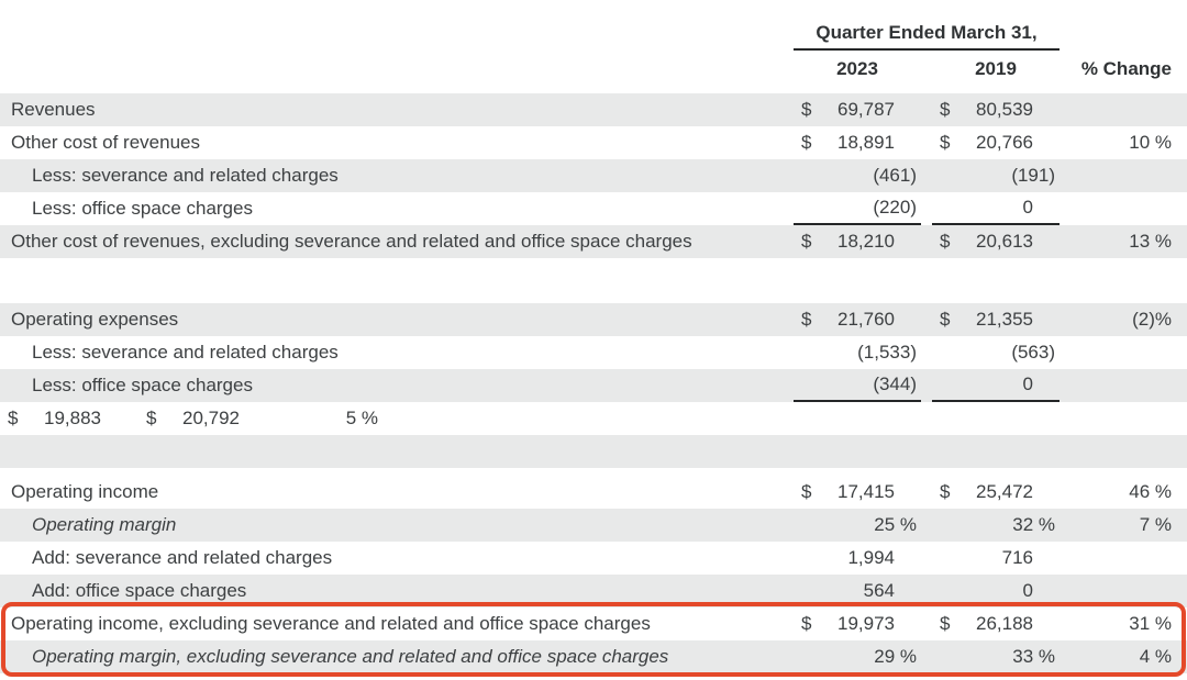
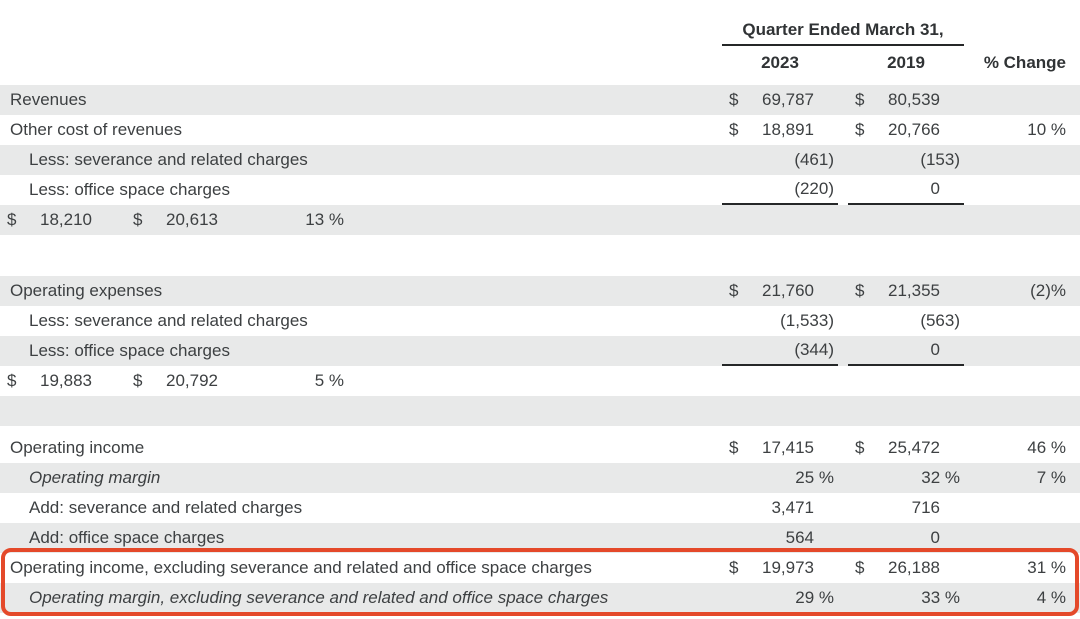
  Quarter Ended March 31,
  2023
  2019
  % Change
  Revenues
  $
  69,787
  $
  80,539
  Other cost of revenues
  $
  18,891
  $
  20,766
  10 %
  Less: severance and related charges
  (461)
- (191)
+ (153)
  Less: office space charges
  (220)
  0
- Other cost of revenues, excluding severance and related and office space charges
  $
  18,210
  $
  20,613
  13 %
  Operating expenses
  $
  21,760
  $
  21,355
  (2)%
  Less: severance and related charges
  (1,533)
  (563)
  Less: office space charges
  (344)
  0
  $
  19,883
  $
  20,792
  5 %
  Operating income
  $
  17,415
  $
  25,472
  46 %
  Operating margin
  25 %
  32 %
  7 %
  Add: severance and related charges
- 1,994
+ 3,471
  716
  Add: office space charges
  564
  0
  Operating income, excluding severance and related and office space charges
  $
  19,973
  $
  26,188
  31 %
  Operating margin, excluding severance and related and office space charges
  29 %
  33 %
  4 %
